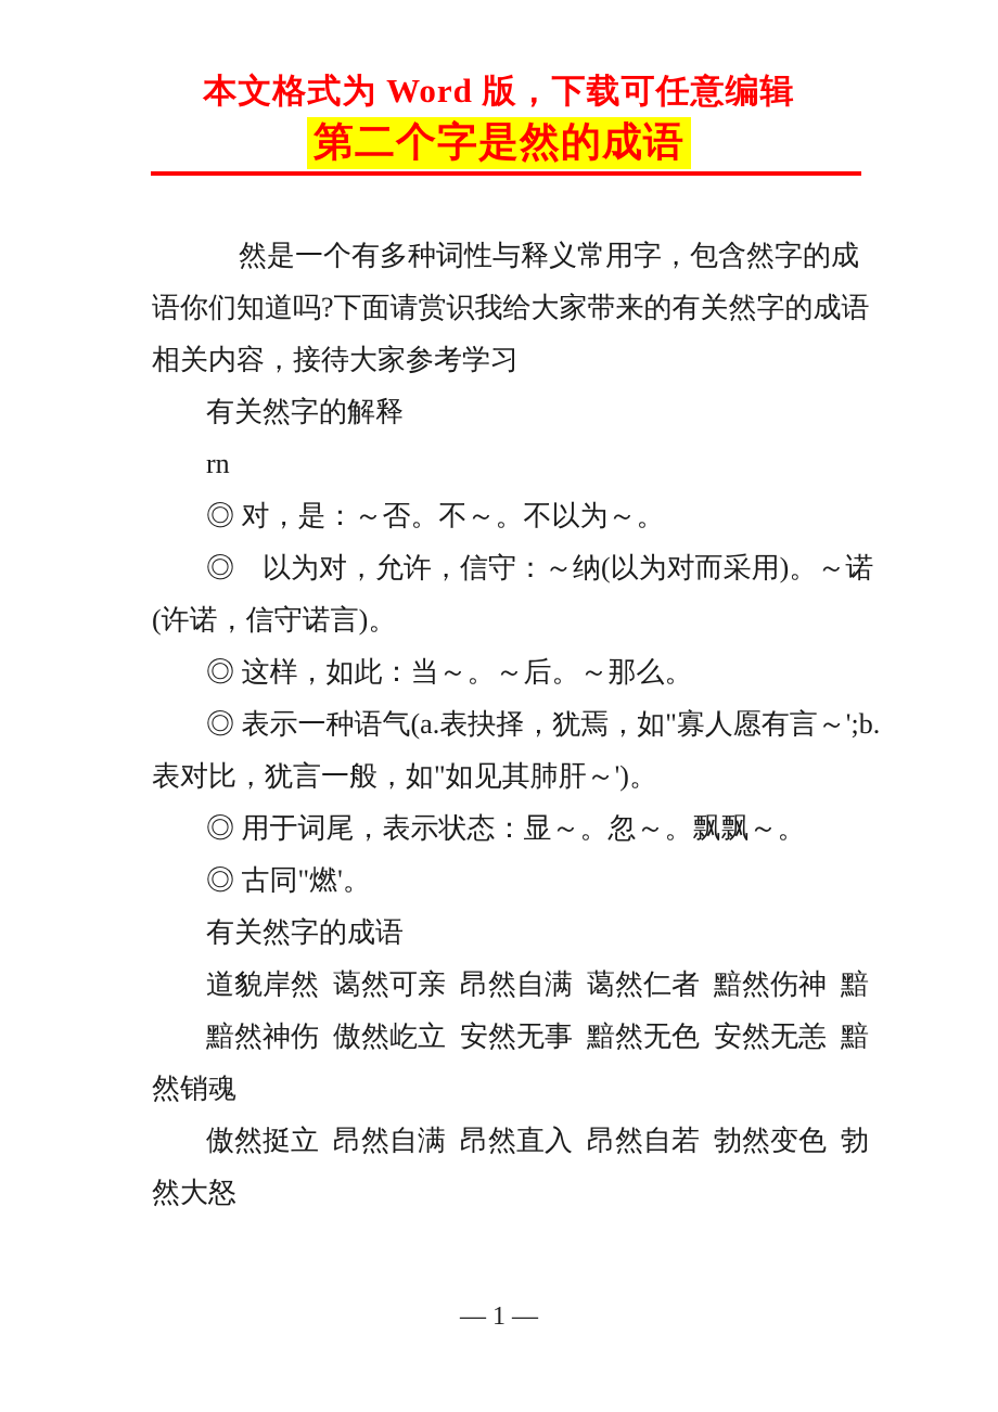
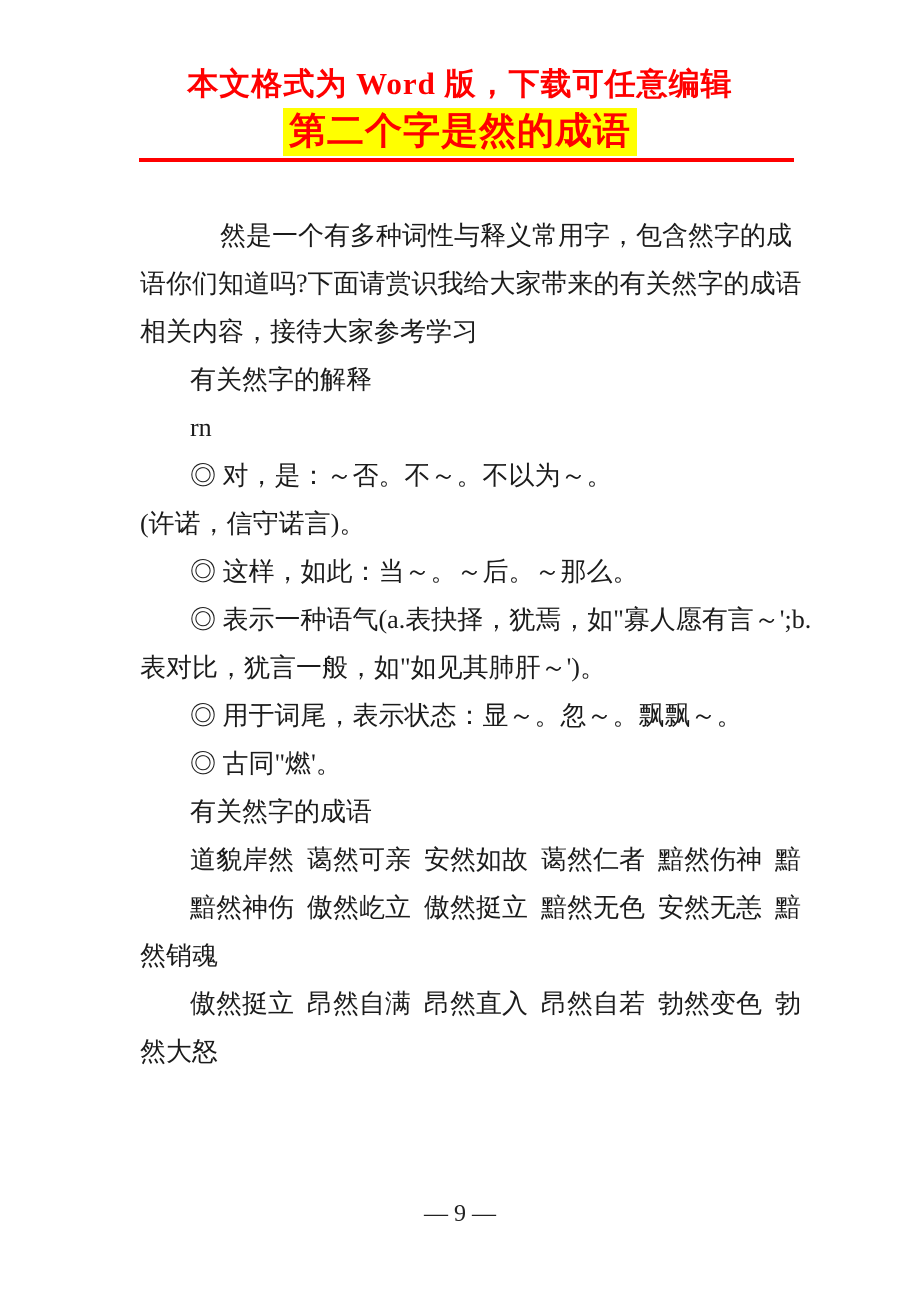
  本文格式为 Word 版，下载可任意编辑
  第二个字是然的成语
  然是一个有多种词性与释义常用字，包含然字的成
  语你们知道吗?下面请赏识我给大家带来的有关然字的成语
  相关内容，接待大家参考学习
  有关然字的解释
  rn
  ◎ 对，是：～否。不～。不以为～。
- ◎ 以为对，允许，信守：～纳(以为对而采用)。～诺
  (许诺，信守诺言)。
  ◎ 这样，如此：当～。～后。～那么。
  ◎ 表示一种语气(a.表抉择，犹焉，如"寡人愿有言～';b.
  表对比，犹言一般，如"如见其肺肝～')。
  ◎ 用于词尾，表示状态：显～。忽～。飘飘～。
  ◎ 古同"燃'。
  有关然字的成语
- 道貌岸然 蔼然可亲 昂然自满 蔼然仁者 黯然伤神 黯
+ 道貌岸然 蔼然可亲 安然如故 蔼然仁者 黯然伤神 黯
- 黯然神伤 傲然屹立 安然无事 黯然无色 安然无恙 黯
+ 黯然神伤 傲然屹立 傲然挺立 黯然无色 安然无恙 黯
  然销魂
  傲然挺立 昂然自满 昂然直入 昂然自若 勃然变色 勃
  然大怒
- — 1 —
+ — 9 —
